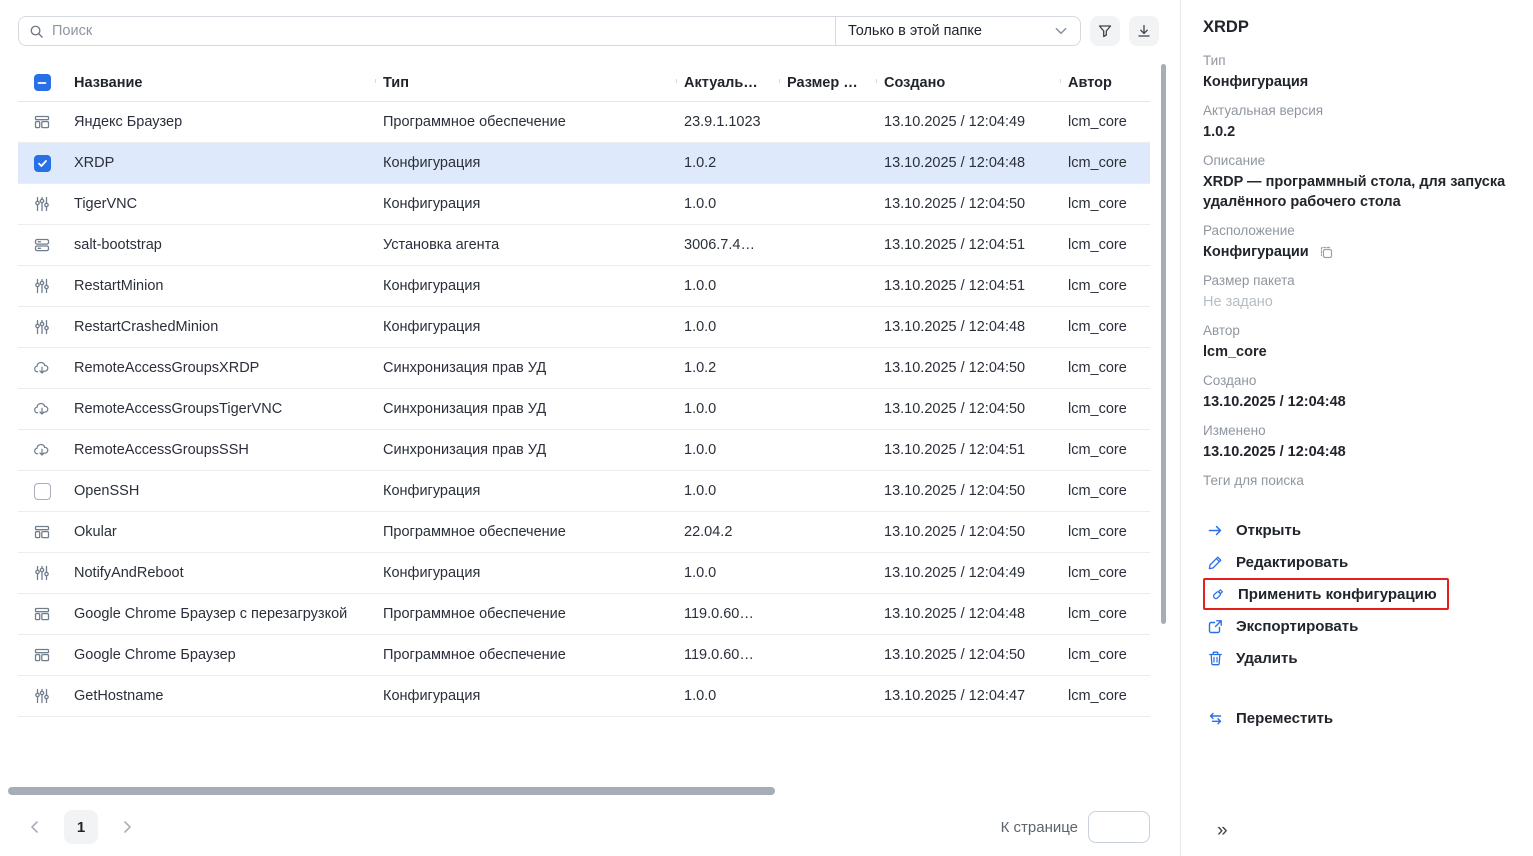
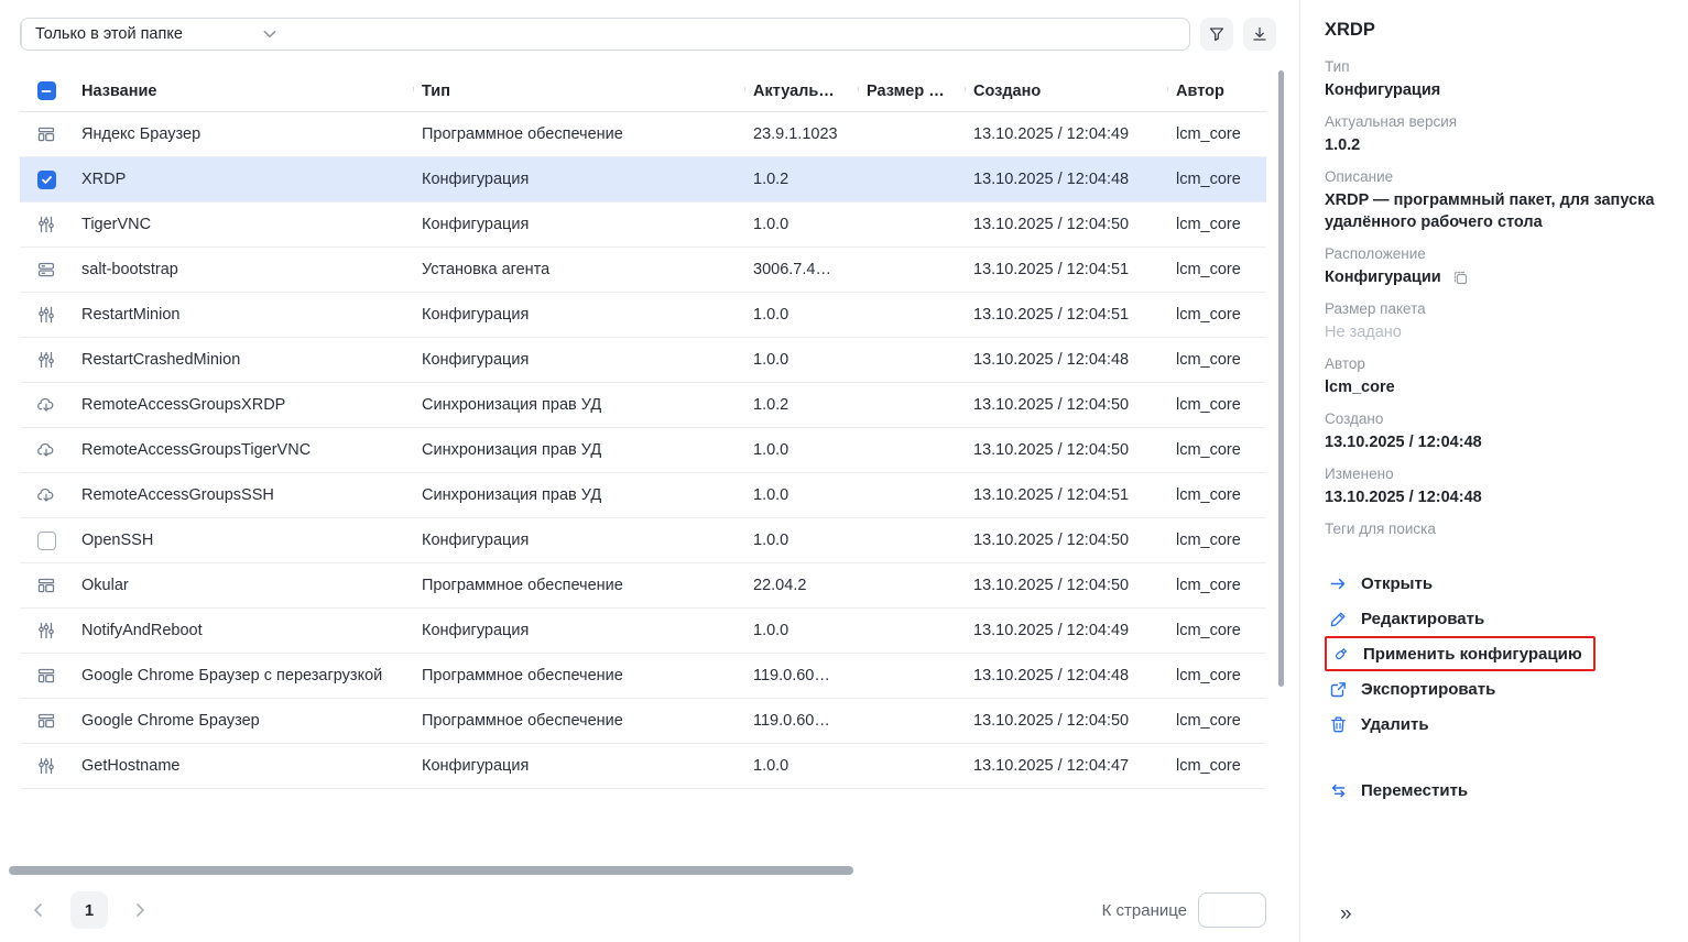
- Поиск
  Только в этой папке
  Название
  Тип
  Актуаль…
  Размер …
  Создано
  Автор
  Яндекс Браузер
  Программное обеспечение
  23.9.1.1023
  13.10.2025 / 12:04:49
  lcm_core
  XRDP
  Конфигурация
  1.0.2
  13.10.2025 / 12:04:48
  lcm_core
  TigerVNC
  Конфигурация
  1.0.0
  13.10.2025 / 12:04:50
  lcm_core
  salt-bootstrap
  Установка агента
  3006.7.4…
  13.10.2025 / 12:04:51
  lcm_core
  RestartMinion
  Конфигурация
  1.0.0
  13.10.2025 / 12:04:51
  lcm_core
  RestartCrashedMinion
  Конфигурация
  1.0.0
  13.10.2025 / 12:04:48
  lcm_core
  RemoteAccessGroupsXRDP
  Синхронизация прав УД
  1.0.2
  13.10.2025 / 12:04:50
  lcm_core
  RemoteAccessGroupsTigerVNC
  Синхронизация прав УД
  1.0.0
  13.10.2025 / 12:04:50
  lcm_core
  RemoteAccessGroupsSSH
  Синхронизация прав УД
  1.0.0
  13.10.2025 / 12:04:51
  lcm_core
  OpenSSH
  Конфигурация
  1.0.0
  13.10.2025 / 12:04:50
  lcm_core
  Okular
  Программное обеспечение
  22.04.2
  13.10.2025 / 12:04:50
  lcm_core
  NotifyAndReboot
  Конфигурация
  1.0.0
  13.10.2025 / 12:04:49
  lcm_core
  Google Chrome Браузер с перезагрузкой
  Программное обеспечение
  119.0.60…
  13.10.2025 / 12:04:48
  lcm_core
  Google Chrome Браузер
  Программное обеспечение
  119.0.60…
  13.10.2025 / 12:04:50
  lcm_core
  GetHostname
  Конфигурация
  1.0.0
  13.10.2025 / 12:04:47
  lcm_core
  1
  К странице
  XRDP
  Тип
  Конфигурация
  Актуальная версия
  1.0.2
  Описание
- XRDP — программный стола, для запуска удалённого рабочего стола
+ XRDP — программный пакет, для запуска удалённого рабочего стола
  Расположение
  Конфигурации
  Размер пакета
  Не задано
  Автор
  lcm_core
  Создано
  13.10.2025 / 12:04:48
  Изменено
  13.10.2025 / 12:04:48
  Теги для поиска
  Открыть
  Редактировать
  Применить конфигурацию
  Экспортировать
  Удалить
  Переместить
  »
